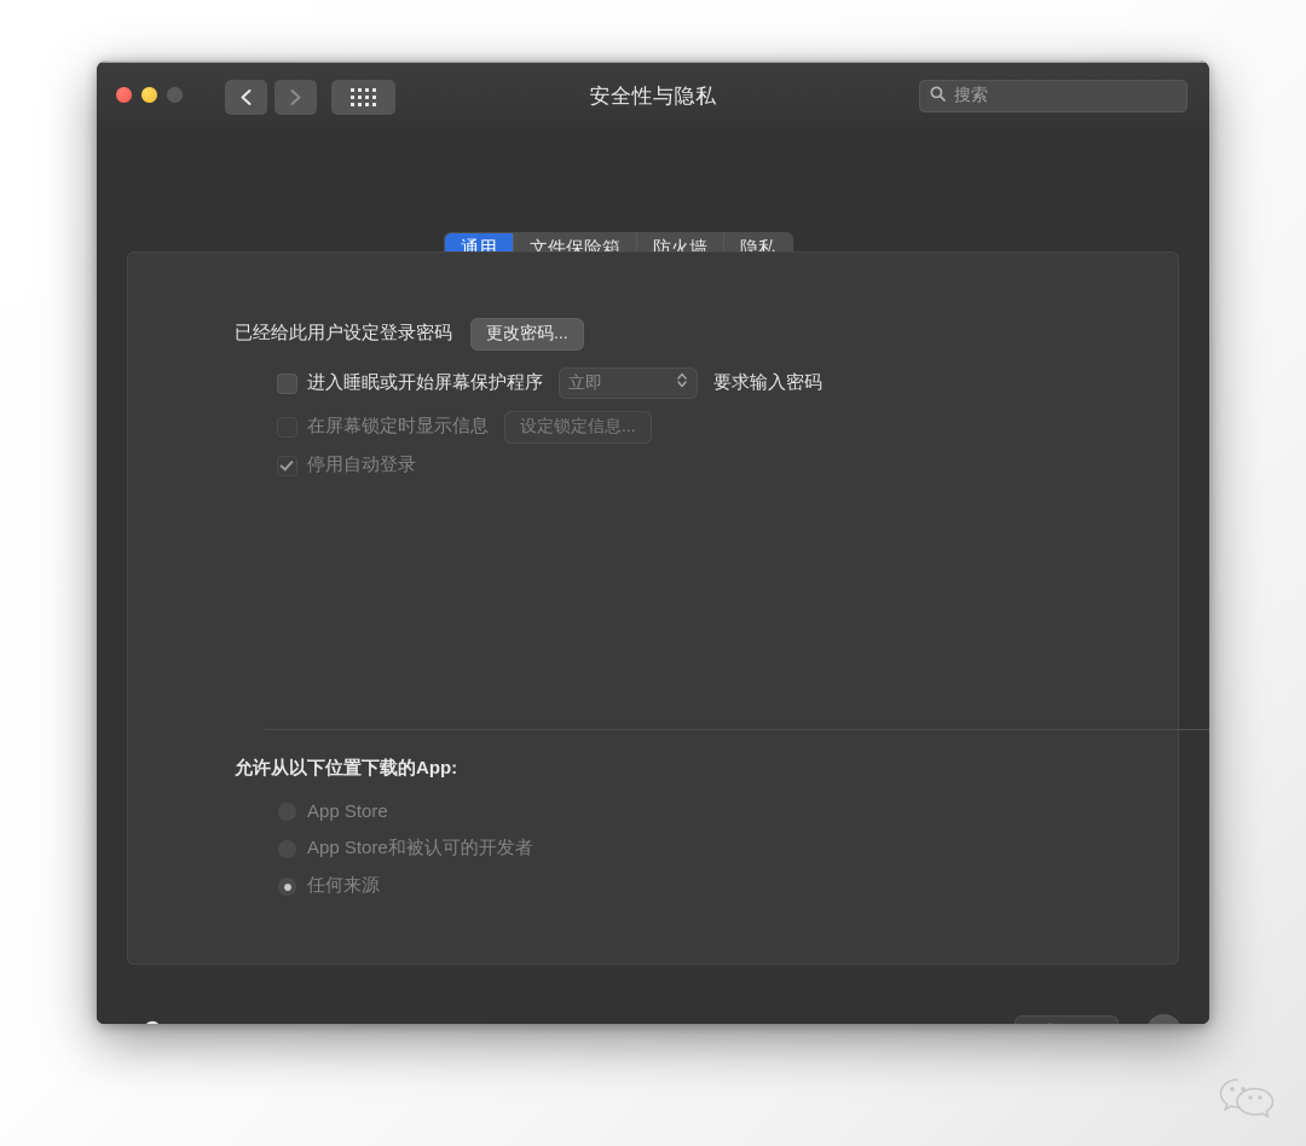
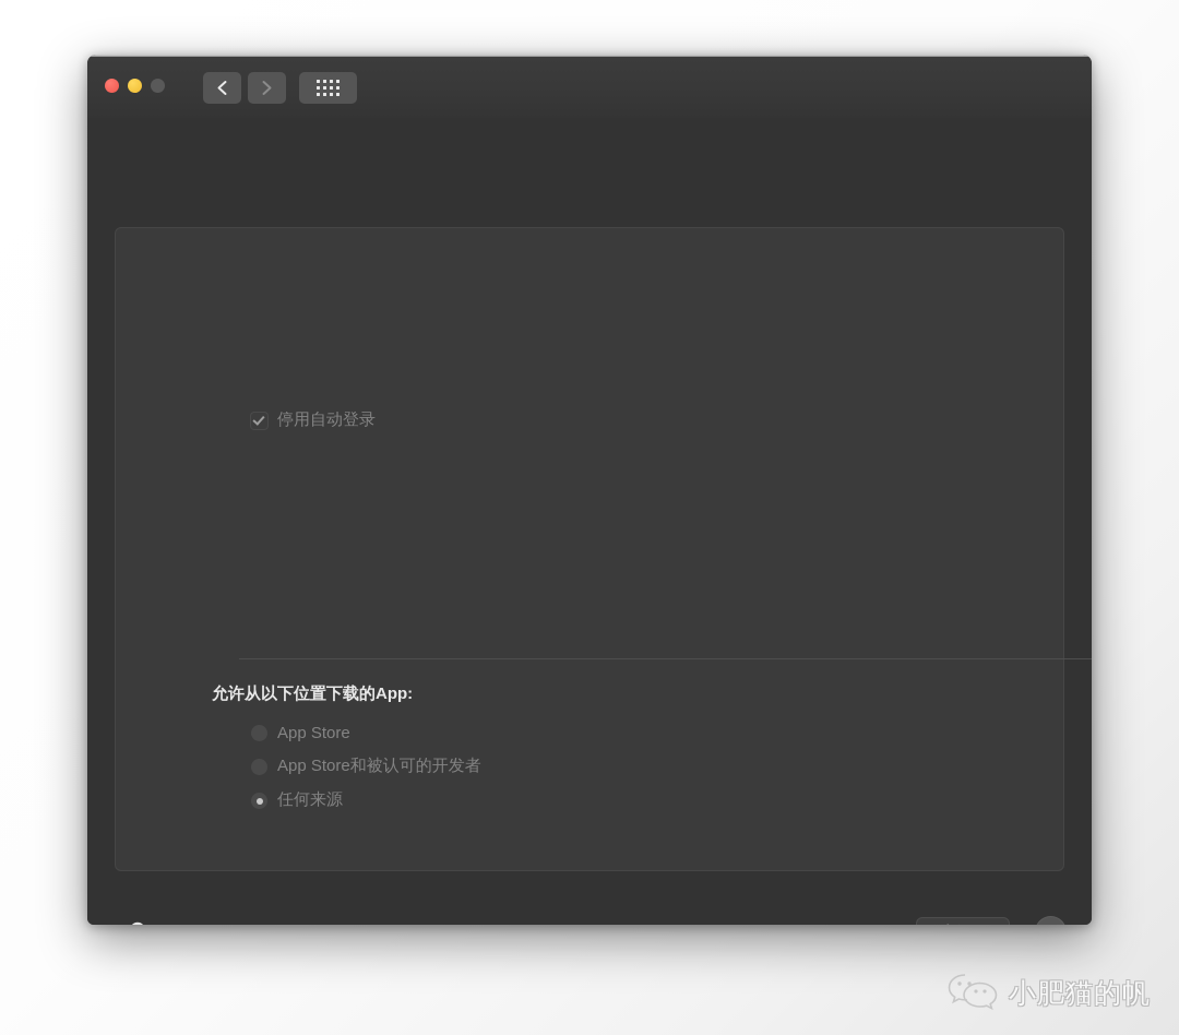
- 安全性与隐私
- 搜索
- 通用
- 文件保险箱
- 防火墙
- 隐私
- 已经给此用户设定登录密码
- 更改密码...
- 进入睡眠或开始屏幕保护程序
- 立即
- 要求输入密码
- 在屏幕锁定时显示信息
- 设定锁定信息...
  停用自动登录
  允许从以下位置下载的App:
  App Store
  App Store和被认可的开发者
  任何来源
+ 小肥猫的帆
